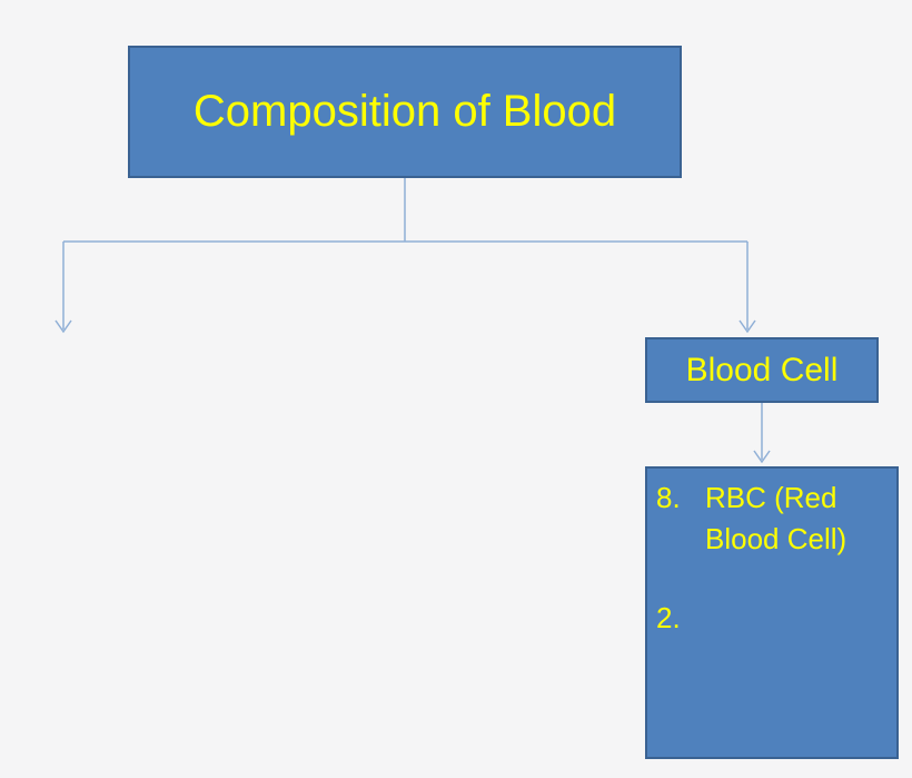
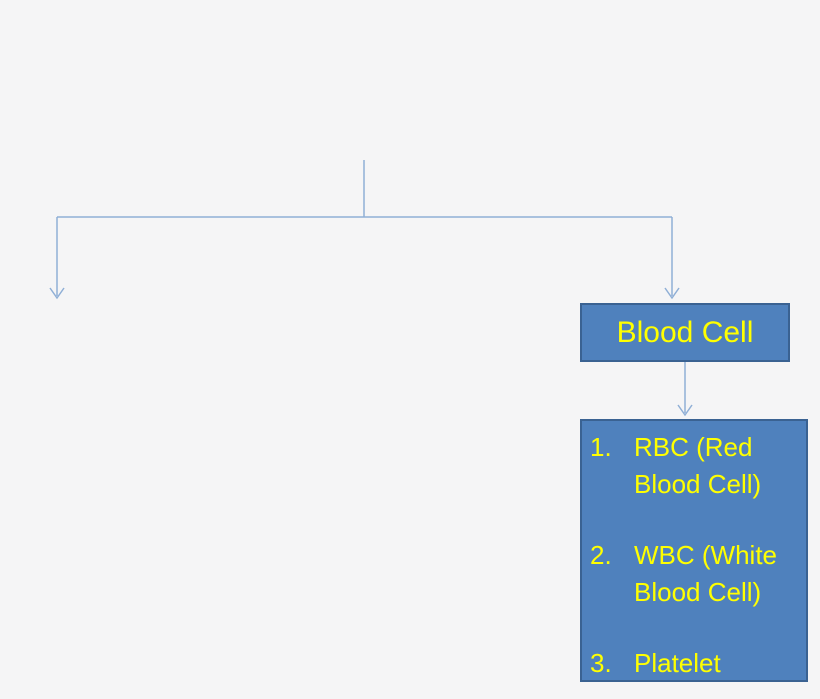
- Composition of Blood
  Blood Cell
- 8.
+ 1.
  RBC (Red Blood Cell)
  2.
+ WBC (White Blood Cell)
+ 3.
+ Platelet
